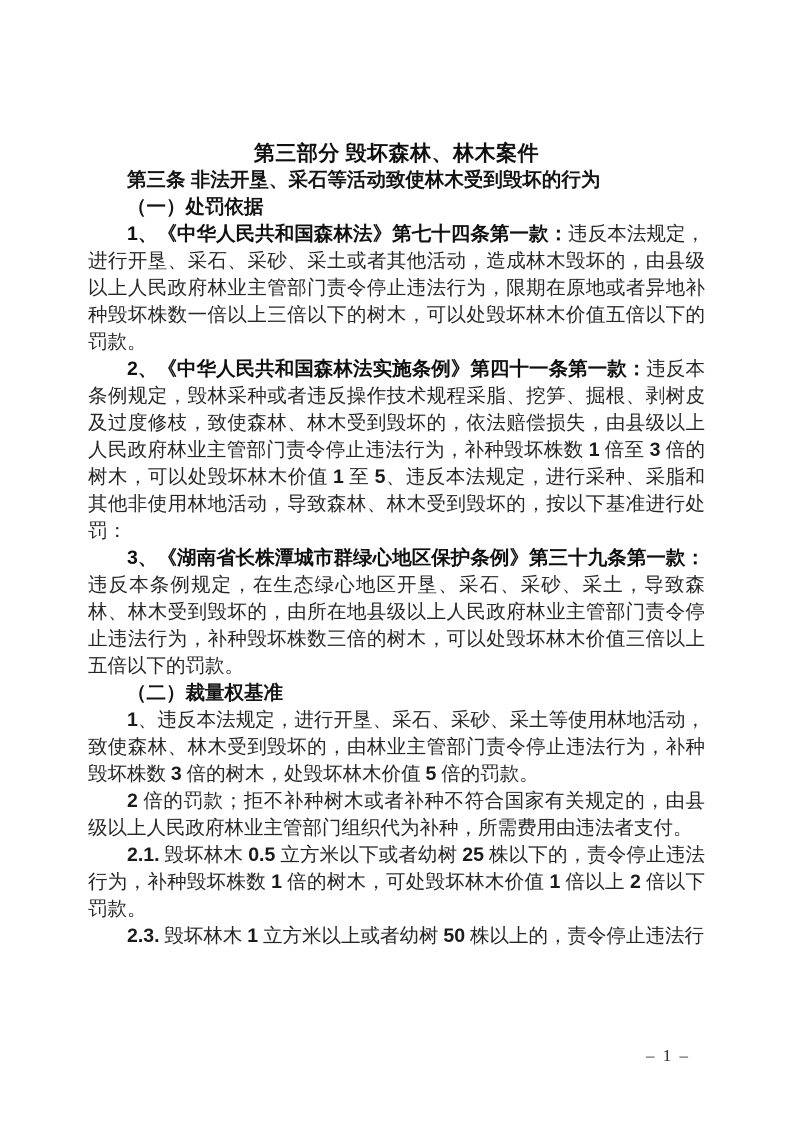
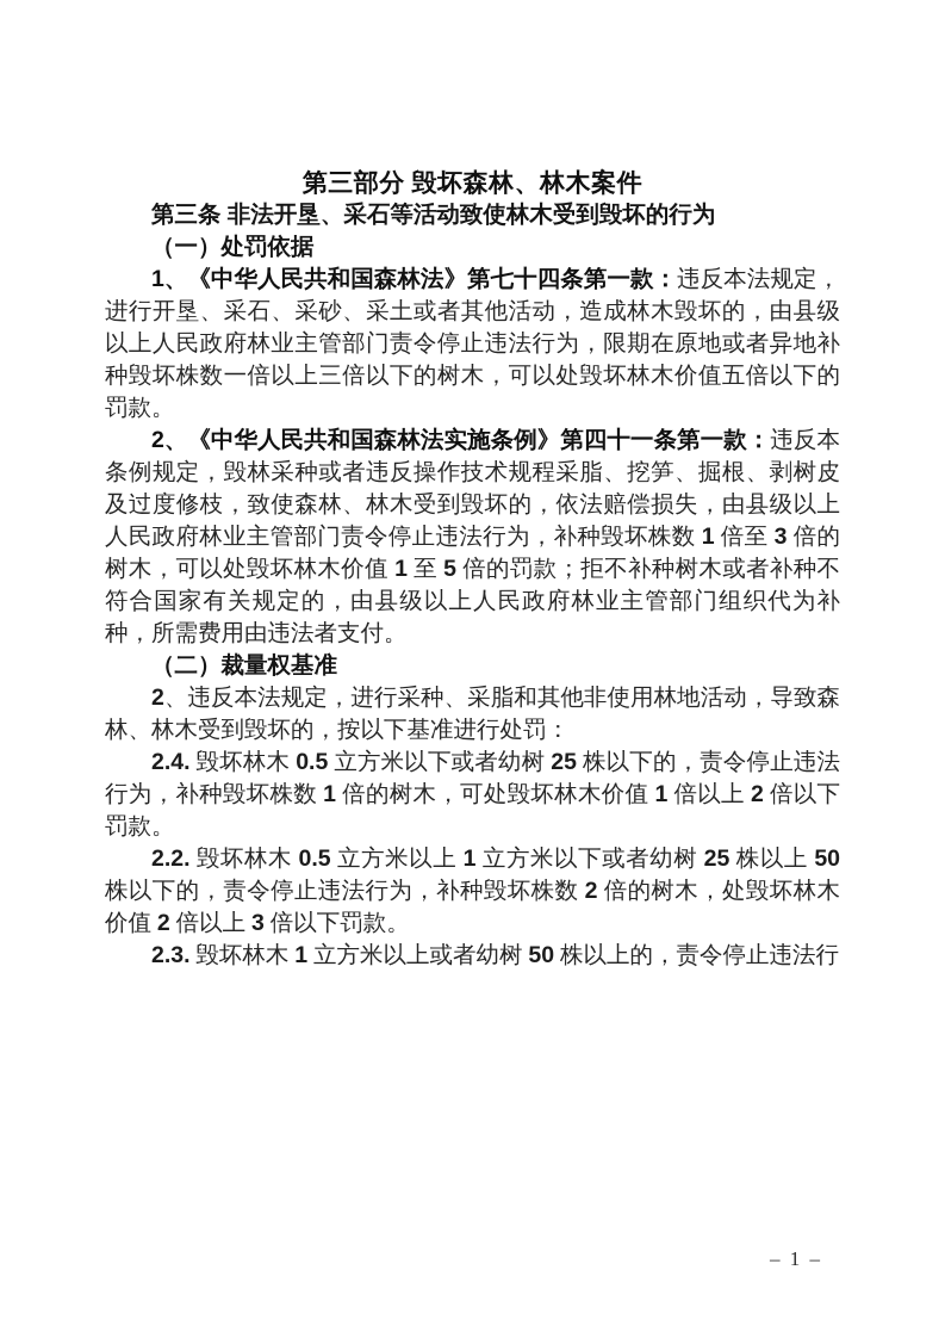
  第三部分 毁坏森林、林木案件
  第三条 非法开垦、采石等活动致使林木受到毁坏的行为
  （一）处罚依据
  1、《中华人民共和国森林法》第七十四条第一款：违反本法规定，进行开垦、采石、采砂、采土或者其他活动，造成林木毁坏的，由县级以上人民政府林业主管部门责令停止违法行为，限期在原地或者异地补种毁坏株数一倍以上三倍以下的树木，可以处毁坏林木价值五倍以下的罚款。
- 2、《中华人民共和国森林法实施条例》第四十一条第一款：违反本条例规定，毁林采种或者违反操作技术规程采脂、挖笋、掘根、剥树皮及过度修枝，致使森林、林木受到毁坏的，依法赔偿损失，由县级以上人民政府林业主管部门责令停止违法行为，补种毁坏株数 1 倍至 3 倍的树木，可以处毁坏林木价值 1 至 5、违反本法规定，进行采种、采脂和其他非使用林地活动，导致森林、林木受到毁坏的，按以下基准进行处罚：
+ 2、《中华人民共和国森林法实施条例》第四十一条第一款：违反本条例规定，毁林采种或者违反操作技术规程采脂、挖笋、掘根、剥树皮及过度修枝，致使森林、林木受到毁坏的，依法赔偿损失，由县级以上人民政府林业主管部门责令停止违法行为，补种毁坏株数 1 倍至 3 倍的树木，可以处毁坏林木价值 1 至 5 倍的罚款；拒不补种树木或者补种不符合国家有关规定的，由县级以上人民政府林业主管部门组织代为补种，所需费用由违法者支付。
- 3、《湖南省长株潭城市群绿心地区保护条例》第三十九条第一款：违反本条例规定，在生态绿心地区开垦、采石、采砂、采土，导致森林、林木受到毁坏的，由所在地县级以上人民政府林业主管部门责令停止违法行为，补种毁坏株数三倍的树木，可以处毁坏林木价值三倍以上五倍以下的罚款。
  （二）裁量权基准
- 1、违反本法规定，进行开垦、采石、采砂、采土等使用林地活动，致使森林、林木受到毁坏的，由林业主管部门责令停止违法行为，补种毁坏株数 3 倍的树木，处毁坏林木价值 5 倍的罚款。
- 2 倍的罚款；拒不补种树木或者补种不符合国家有关规定的，由县级以上人民政府林业主管部门组织代为补种，所需费用由违法者支付。
+ 2、违反本法规定，进行采种、采脂和其他非使用林地活动，导致森林、林木受到毁坏的，按以下基准进行处罚：
- 2.1. 毁坏林木 0.5 立方米以下或者幼树 25 株以下的，责令停止违法行为，补种毁坏株数 1 倍的树木，可处毁坏林木价值 1 倍以上 2 倍以下罚款。
+ 2.4. 毁坏林木 0.5 立方米以下或者幼树 25 株以下的，责令停止违法行为，补种毁坏株数 1 倍的树木，可处毁坏林木价值 1 倍以上 2 倍以下罚款。
+ 2.2. 毁坏林木 0.5 立方米以上 1 立方米以下或者幼树 25 株以上 50 株以下的，责令停止违法行为，补种毁坏株数 2 倍的树木，处毁坏林木价值 2 倍以上 3 倍以下罚款。
  2.3. 毁坏林木 1 立方米以上或者幼树 50 株以上的，责令停止违法行
  – 1 –
